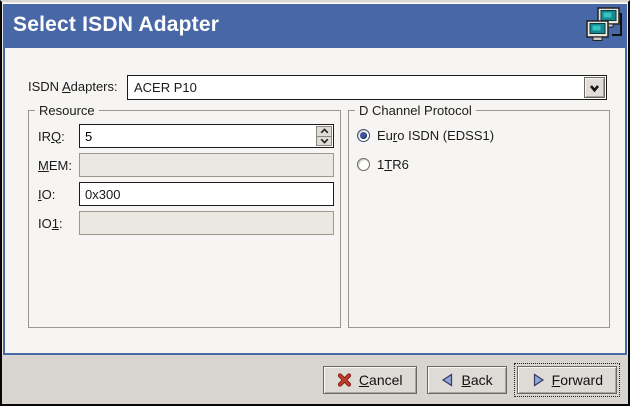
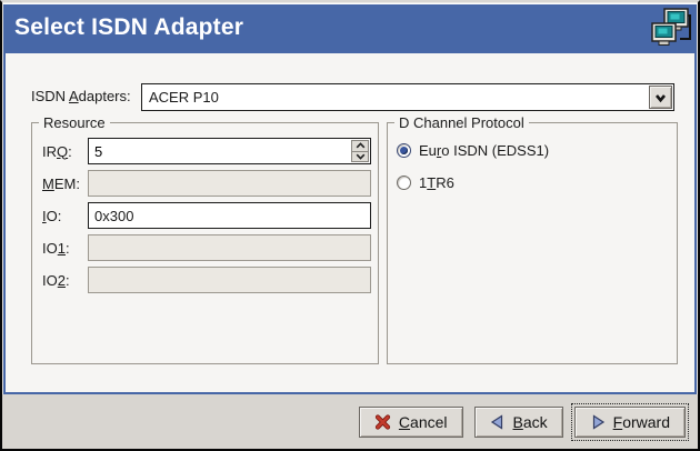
  Select ISDN Adapter
  ISDN Adapters:
  ACER P10
  Resource
  IRQ:
  5
  MEM:
  IO:
  0x300
  IO1:
+ IO2:
  D Channel Protocol
  Euro ISDN (EDSS1)
  1TR6
  Cancel
  Back
  Forward
